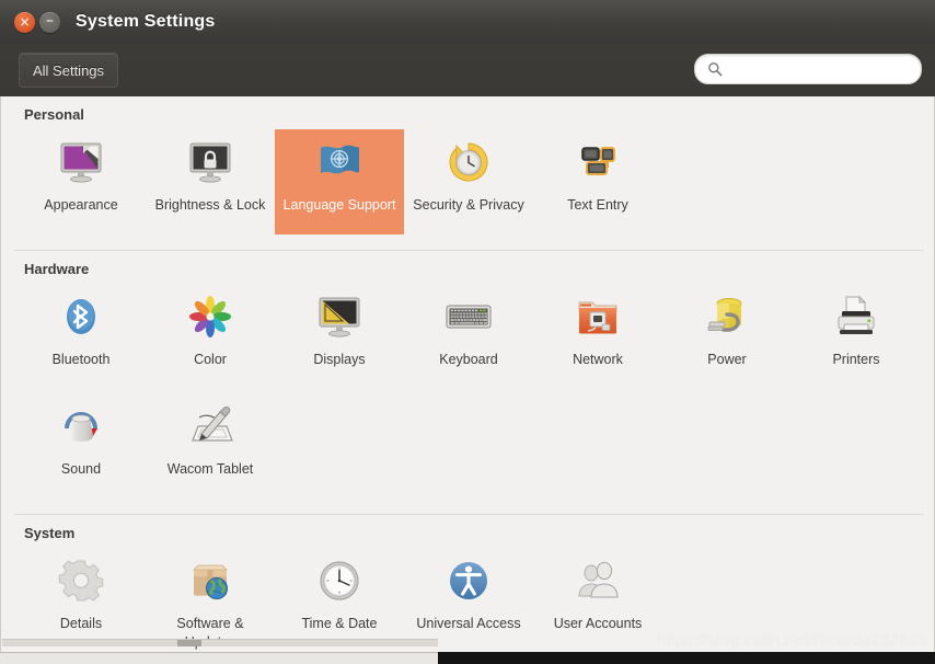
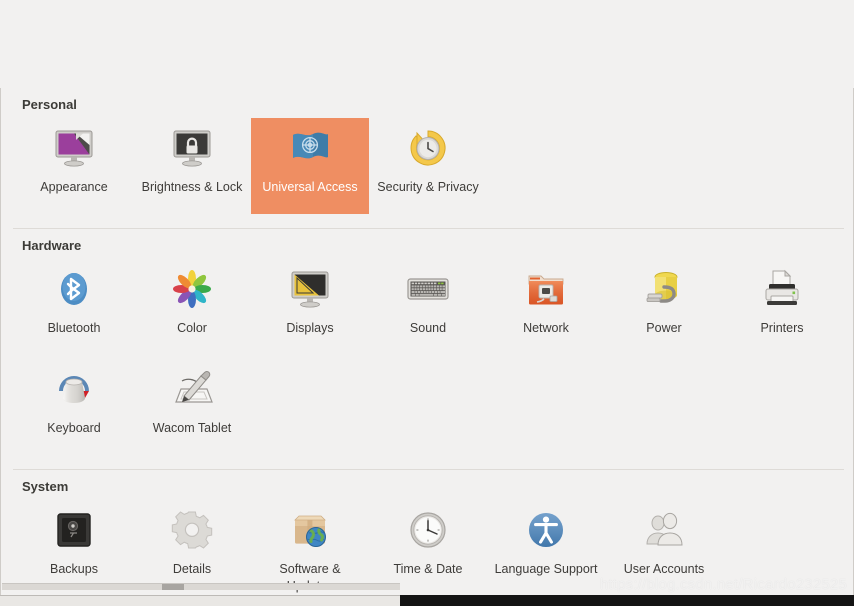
- ×
- –
- System Settings
- All Settings
  Personal
  Appearance
  Brightness & Lock
- Language Support
+ Universal Access
  Security & Privacy
- Text Entry
  Hardware
  Bluetooth
  Color
  Displays
- Keyboard
+ Sound
  Network
  Power
  Printers
- Sound
+ Keyboard
  Wacom Tablet
  System
+ Backups
  Details
  Time & Date
- Universal Access
+ Language Support
  User Accounts
